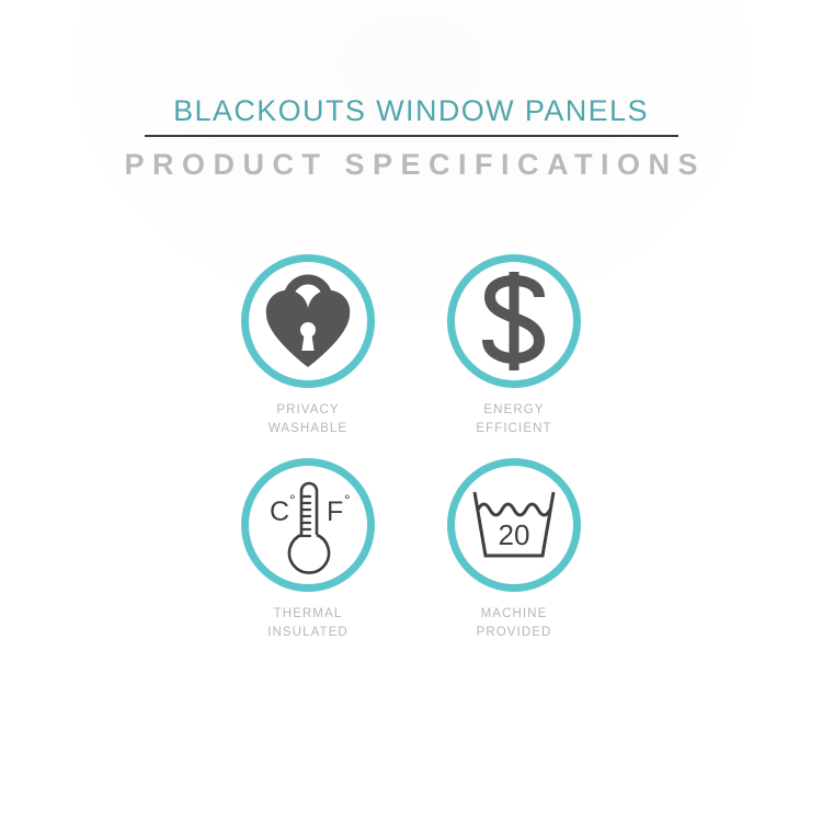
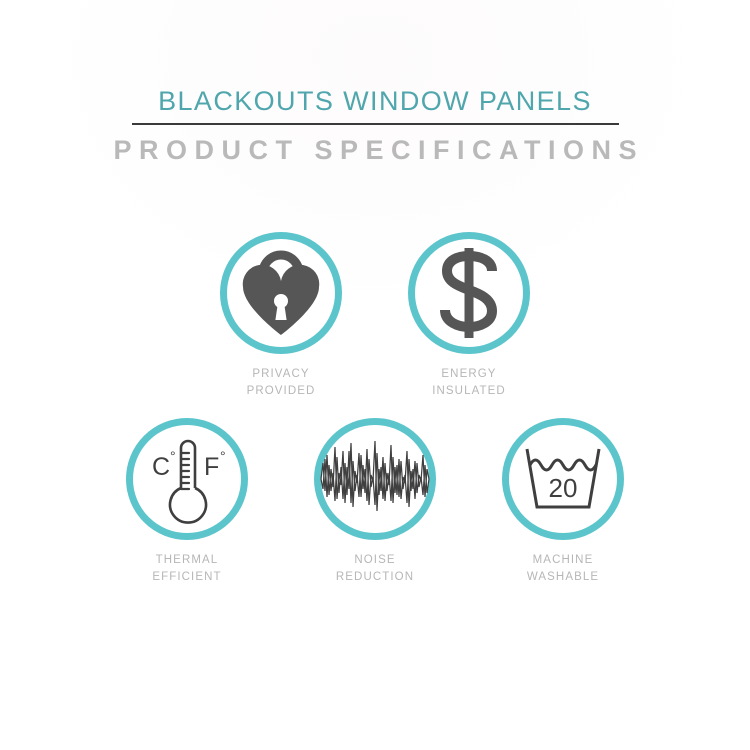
  BLACKOUTS WINDOW PANELS
  PRODUCT SPECIFICATIONS
  PRIVACY
- WASHABLE
+ PROVIDED
  ENERGY
- EFFICIENT
+ INSULATED
  C
  °
  F
  °
  THERMAL
- INSULATED
+ EFFICIENT
+ NOISE
+ REDUCTION
  20
  MACHINE
- PROVIDED
+ WASHABLE
